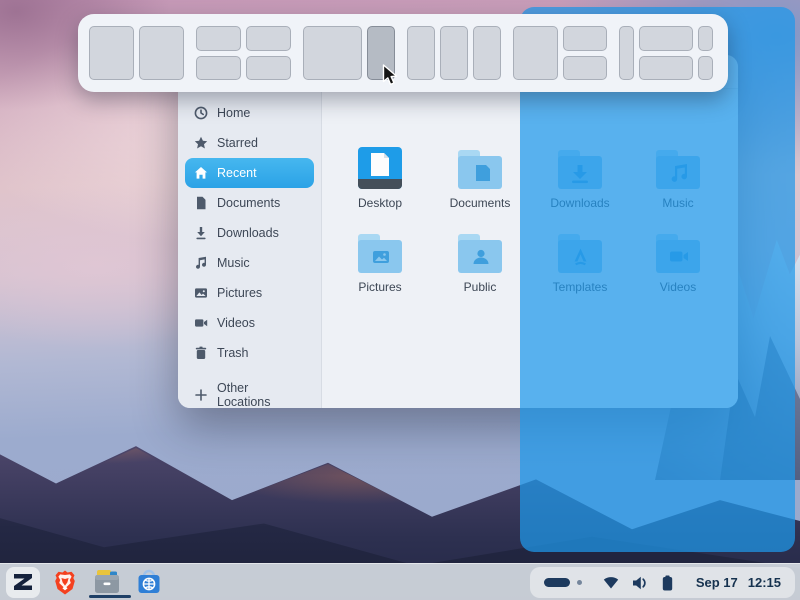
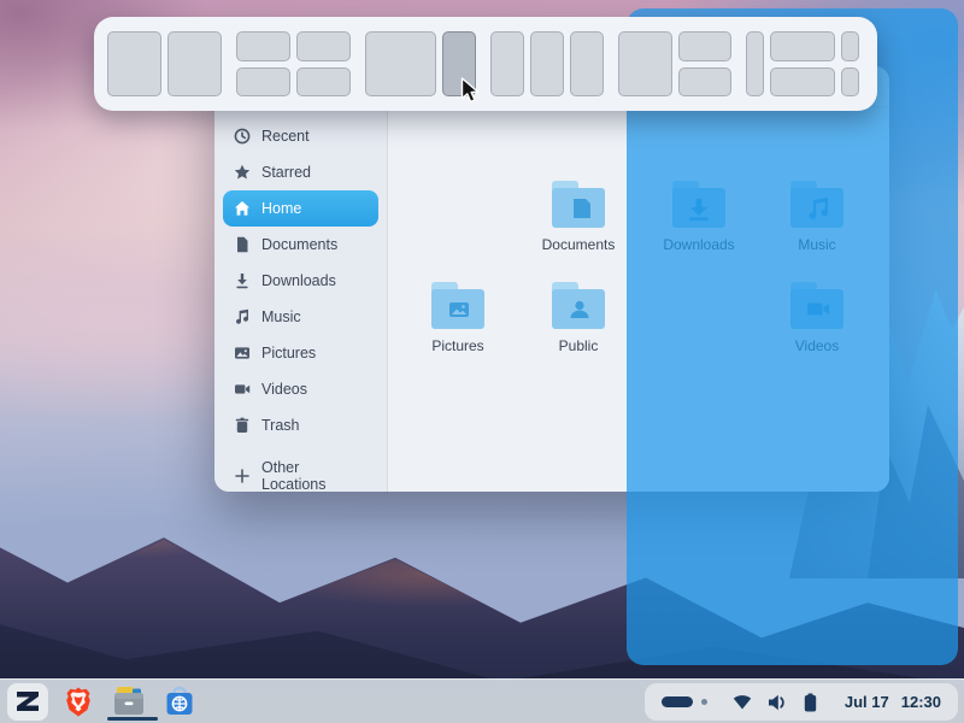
- Home
+ Recent
  Starred
- Recent
+ Home
  Documents
  Downloads
  Music
  Pictures
  Videos
  Trash
  Other Locations
- Desktop
  Documents
  Downloads
  Music
  Pictures
  Public
- Templates
  Videos
- Sep 17
+ Jul 17
- 12:15
+ 12:30
